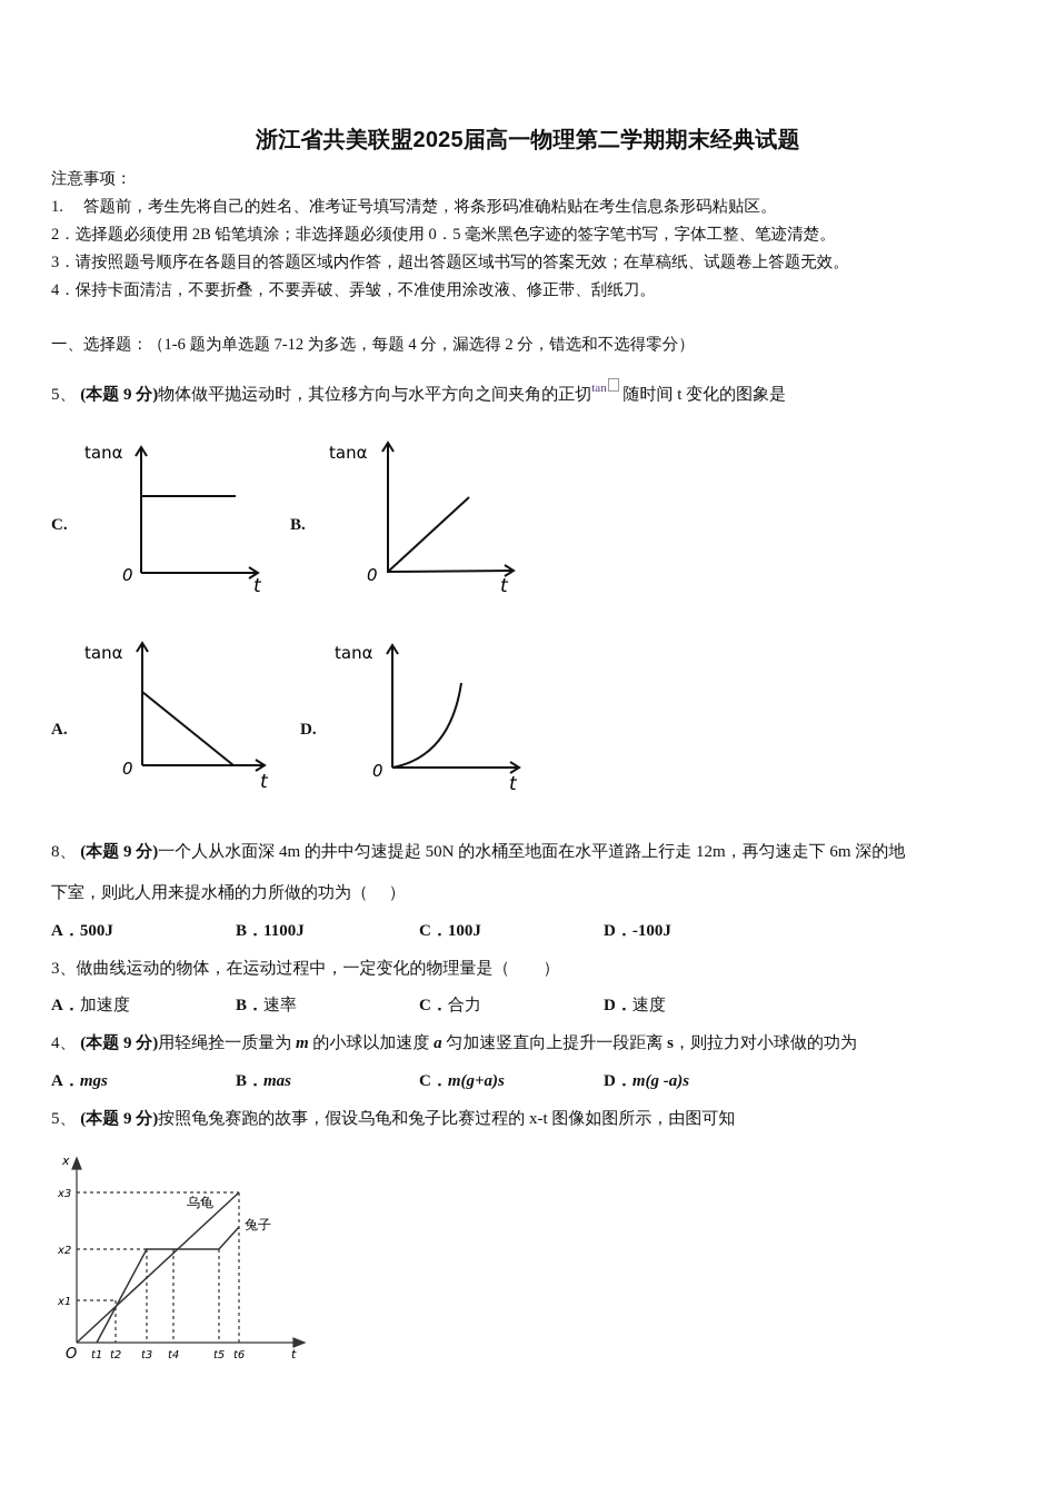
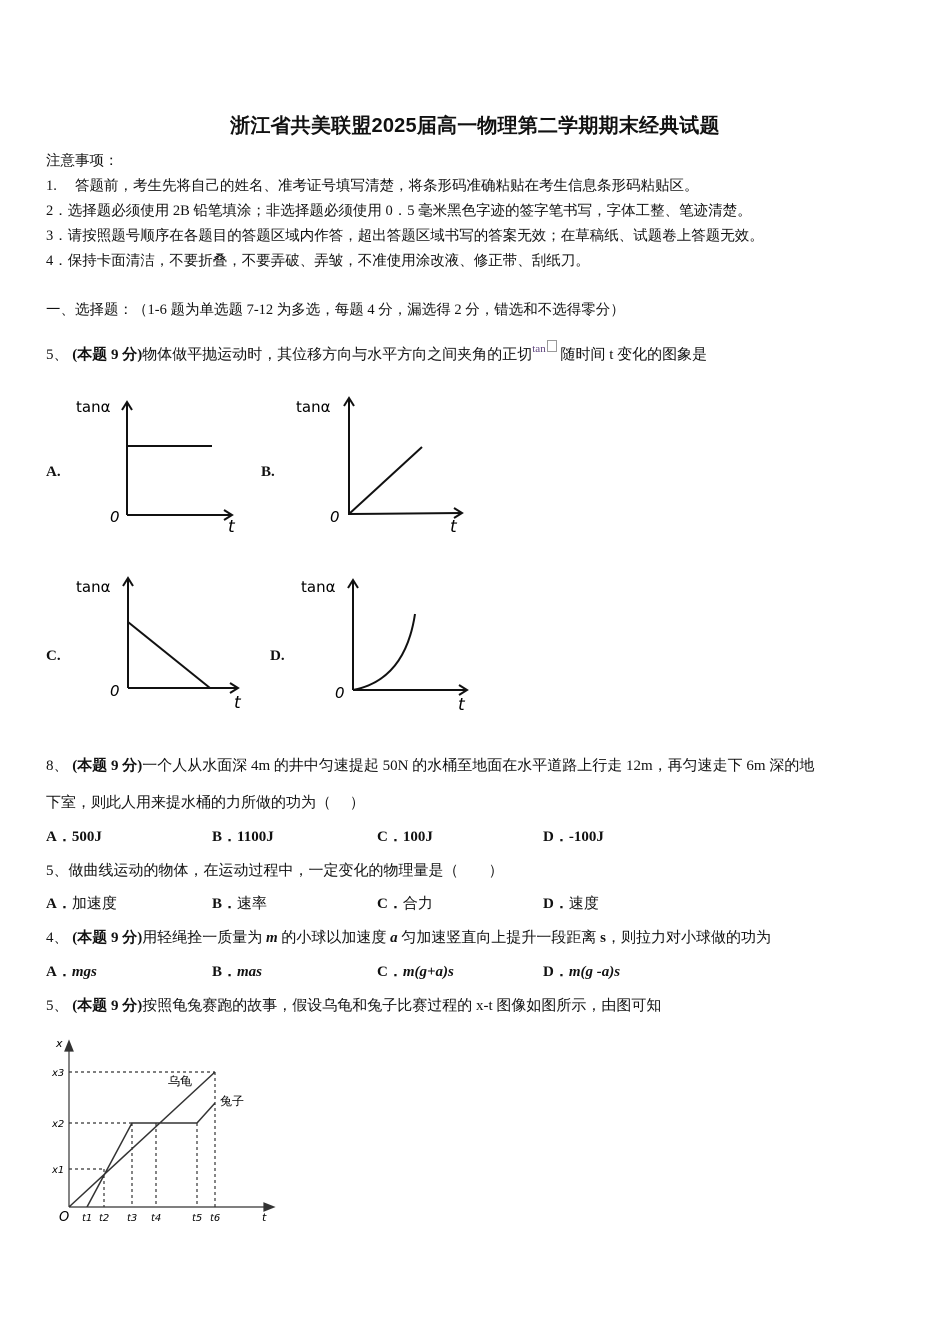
  浙江省共美联盟2025届高一物理第二学期期末经典试题
  注意事项：
  1. 答题前，考生先将自己的姓名、准考证号填写清楚，将条形码准确粘贴在考生信息条形码粘贴区。
  2．选择题必须使用 2B 铅笔填涂；非选择题必须使用 0．5 毫米黑色字迹的签字笔书写，字体工整、笔迹清楚。
  3．请按照题号顺序在各题目的答题区域内作答，超出答题区域书写的答案无效；在草稿纸、试题卷上答题无效。
  4．保持卡面清洁，不要折叠，不要弄破、弄皱，不准使用涂改液、修正带、刮纸刀。
  一、选择题：（1-6 题为单选题 7-12 为多选，每题 4 分，漏选得 2 分，错选和不选得零分）
  5、 (本题 9 分)物体做平抛运动时，其位移方向与水平方向之间夹角的正切tan 随时间 t 变化的图象是
- C.
+ A.
  tanα
  0
  t
  B.
  tanα
  0
  t
- A.
+ C.
  tanα
  0
  t
  D.
  tanα
  0
  t
  8、 (本题 9 分)一个人从水面深 4m 的井中匀速提起 50N 的水桶至地面在水平道路上行走 12m，再匀速走下 6m 深的地
  下室，则此人用来提水桶的力所做的功为（ ）
  A．500J
  B．1100J
  C．100J
  D．-100J
- 3、做曲线运动的物体，在运动过程中，一定变化的物理量是（ ）
+ 5、做曲线运动的物体，在运动过程中，一定变化的物理量是（ ）
  A．加速度
  B．速率
  C．合力
  D．速度
  4、 (本题 9 分)用轻绳拴一质量为 m 的小球以加速度 a 匀加速竖直向上提升一段距离 s，则拉力对小球做的功为
  A．mgs
  B．mas
  C．m(g+a)s
  D．m(g -a)s
  5、 (本题 9 分)按照龟兔赛跑的故事，假设乌龟和兔子比赛过程的 x-t 图像如图所示，由图可知
  x
  x3
  x2
  x1
  O
  t1
  t2
  t3
  t4
  t5
  t6
  t
  乌龟
  兔子
